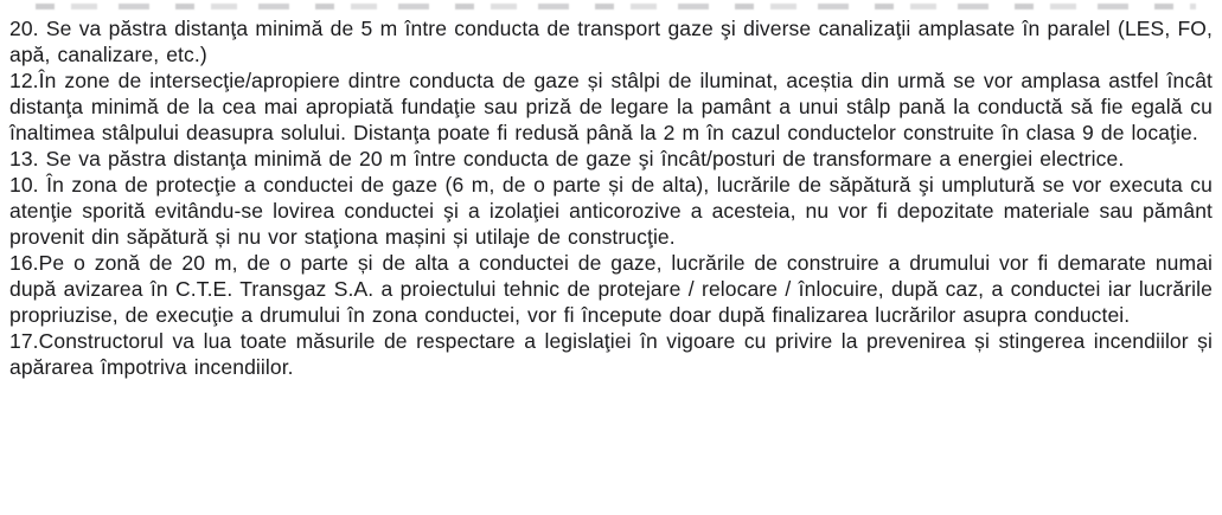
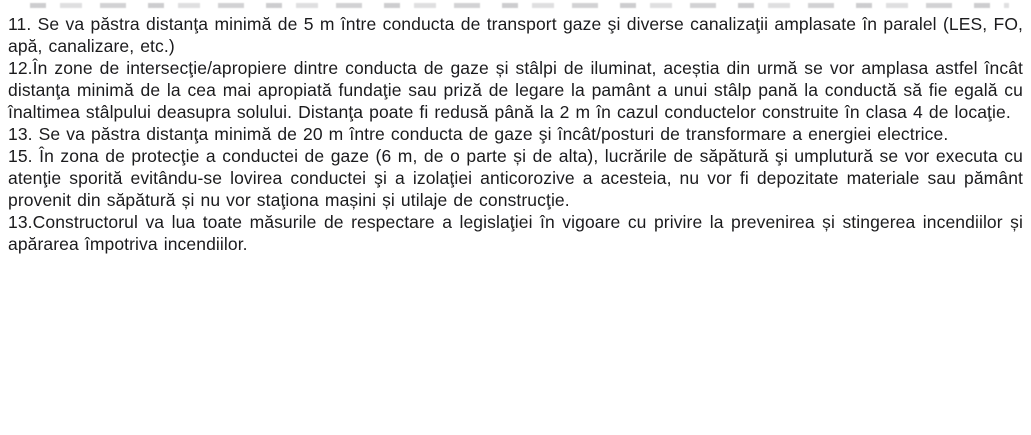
- 20. Se va păstra distanţa minimă de 5 m între conducta de transport gaze şi diverse canalizaţii amplasate în paralel (LES, FO, apă, canalizare, etc.)
+ 11. Se va păstra distanţa minimă de 5 m între conducta de transport gaze şi diverse canalizaţii amplasate în paralel (LES, FO, apă, canalizare, etc.)
- 12.În zone de intersecţie/apropiere dintre conducta de gaze și stâlpi de iluminat, aceștia din urmă se vor amplasa astfel încât distanţa minimă de la cea mai apropiată fundaţie sau priză de legare la pamânt a unui stâlp pană la conductă să fie egală cu înaltimea stâlpului deasupra solului. Distanţa poate fi redusă până la 2 m în cazul conductelor construite în clasa 9 de locaţie.
+ 12.În zone de intersecţie/apropiere dintre conducta de gaze și stâlpi de iluminat, aceștia din urmă se vor amplasa astfel încât distanţa minimă de la cea mai apropiată fundaţie sau priză de legare la pamânt a unui stâlp pană la conductă să fie egală cu înaltimea stâlpului deasupra solului. Distanţa poate fi redusă până la 2 m în cazul conductelor construite în clasa 4 de locaţie.
  13. Se va păstra distanţa minimă de 20 m între conducta de gaze şi încât/posturi de transformare a energiei electrice.
- 10. În zona de protecţie a conductei de gaze (6 m, de o parte și de alta), lucrările de săpătură şi umplutură se vor executa cu atenţie sporită evitându-se lovirea conductei şi a izolaţiei anticorozive a acesteia, nu vor fi depozitate materiale sau pământ provenit din săpătură și nu vor staţiona mașini și utilaje de construcţie.
+ 15. În zona de protecţie a conductei de gaze (6 m, de o parte și de alta), lucrările de săpătură şi umplutură se vor executa cu atenţie sporită evitându-se lovirea conductei şi a izolaţiei anticorozive a acesteia, nu vor fi depozitate materiale sau pământ provenit din săpătură și nu vor staţiona mașini și utilaje de construcţie.
- 16.Pe o zonă de 20 m, de o parte și de alta a conductei de gaze, lucrările de construire a drumului vor fi demarate numai după avizarea în C.T.E. Transgaz S.A. a proiectului tehnic de protejare / relocare / înlocuire, după caz, a conductei iar lucrările propriuzise, de execuţie a drumului în zona conductei, vor fi începute doar după finalizarea lucrărilor asupra conductei.
- 17.Constructorul va lua toate măsurile de respectare a legislaţiei în vigoare cu privire la prevenirea și stingerea incendiilor și apărarea împotriva incendiilor.
+ 13.Constructorul va lua toate măsurile de respectare a legislaţiei în vigoare cu privire la prevenirea și stingerea incendiilor și apărarea împotriva incendiilor.
